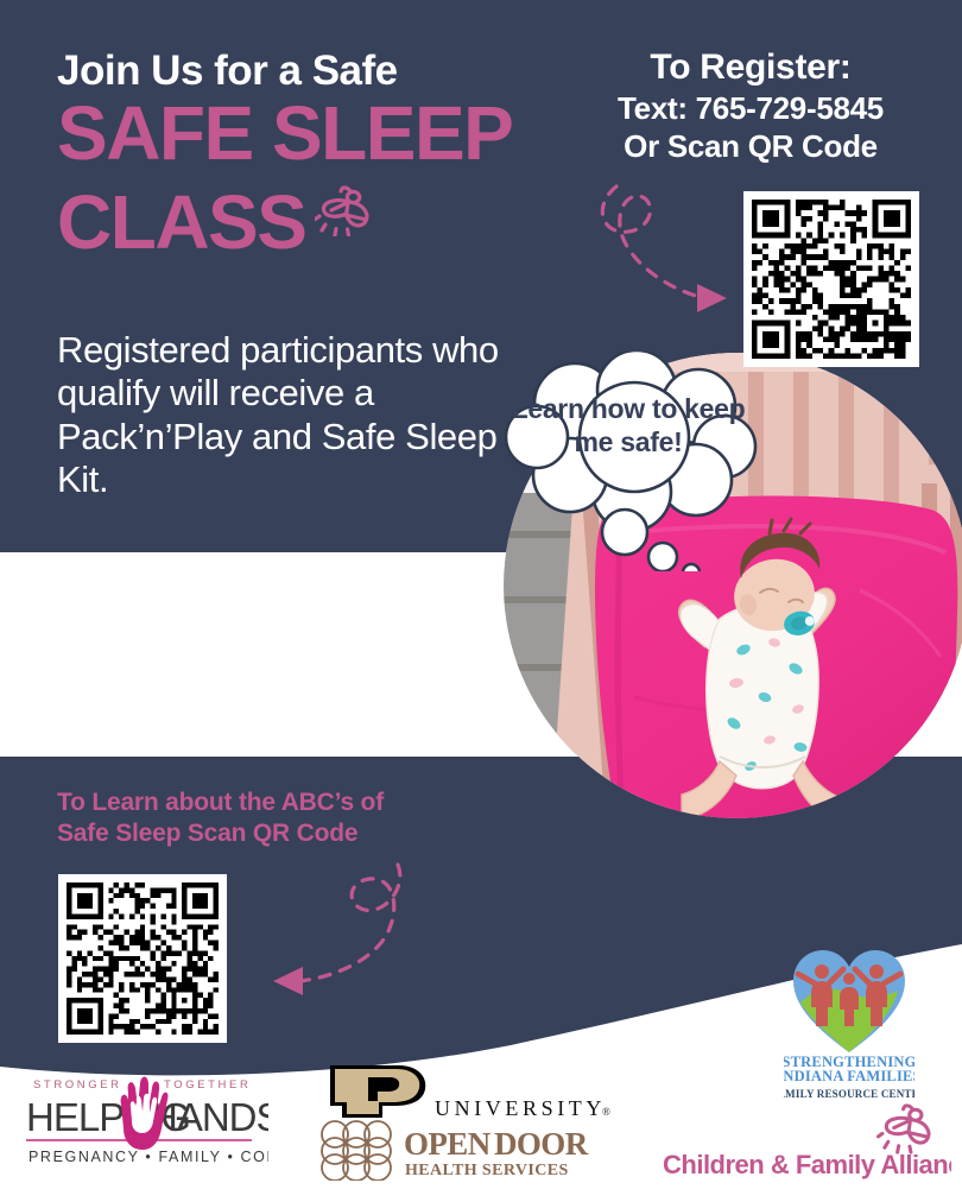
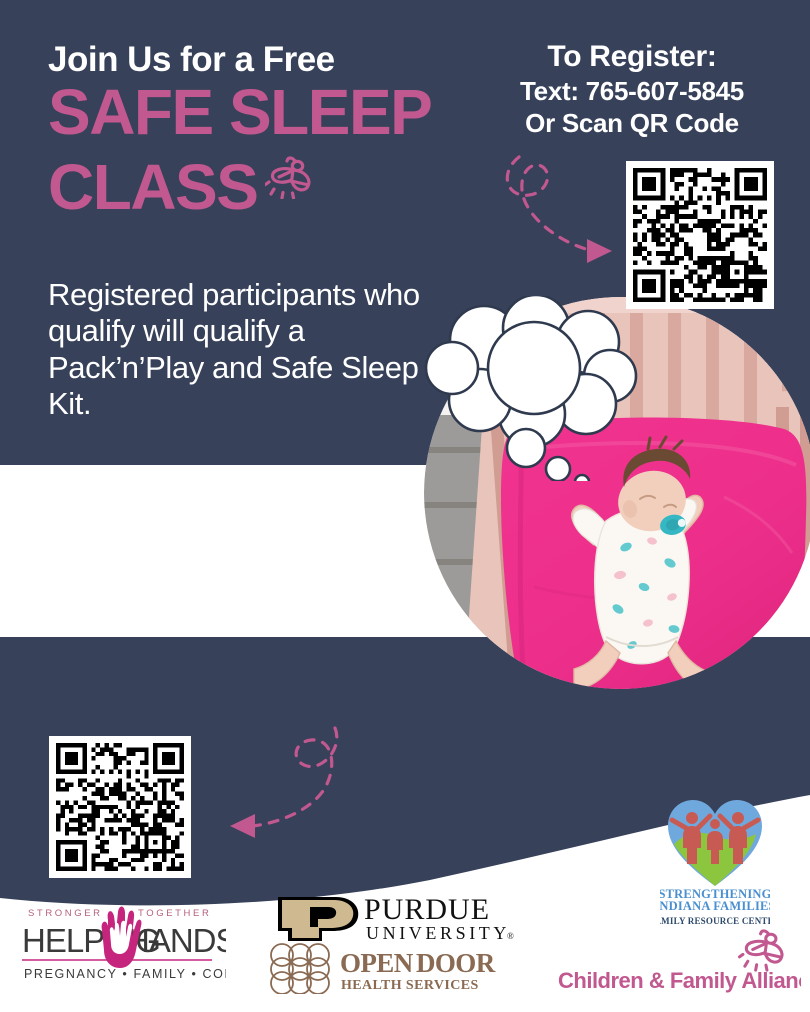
- Join Us for a Safe
+ Join Us for a Free
  SAFE SLEEP
  CLASS
  To Register:
- Text: 765-729-5845
+ Text: 765-607-5845
  Or Scan QR Code
- Registered participants who qualify will receive a Pack’n’Play and Safe Sleep Kit.
+ Registered participants who qualify will qualify a Pack’n’Play and Safe Sleep Kit.
- To Learn about the ABC’s of
- Safe Sleep Scan QR Code
- Learn how to keep me safe!
  STRONGER
  TOGETHER
  HELPG
  PREGNANCY • FAMILY • CO
+ PURDUE
  UNIVERSITY
  ®
  OPEN
  DOOR
  HEALTH SERVICES
  STRENGTHENING
  NDIANA FAMILIE
  MILY RESOURCE CENT
  Children & Family Allian
